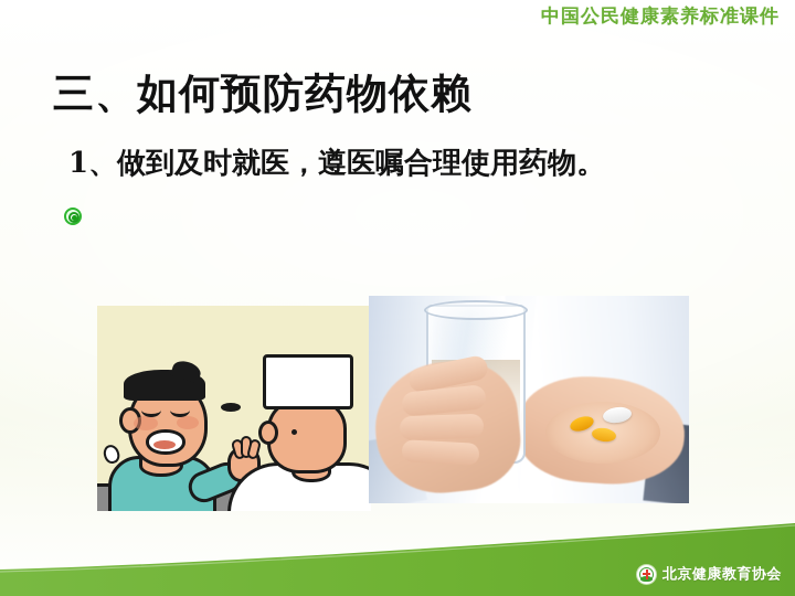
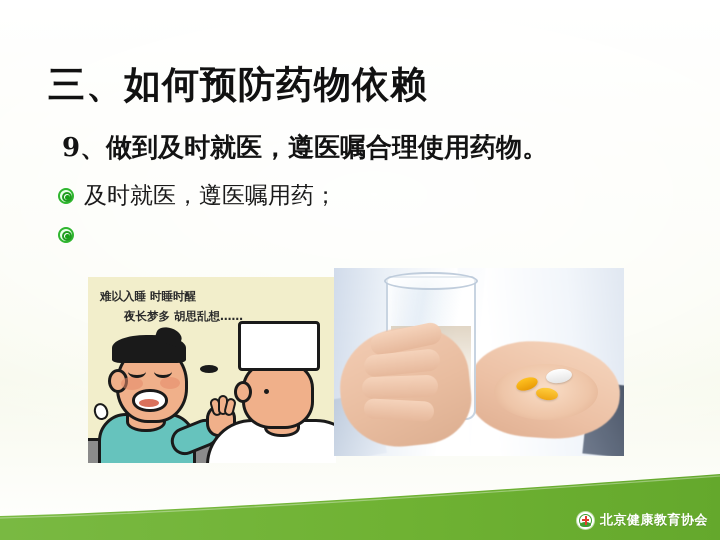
- 中国公民健康素养标准课件
  三、如何预防药物依赖
- 1、做到及时就医，遵医嘱合理使用药物。
+ 9、做到及时就医，遵医嘱合理使用药物。
+ 及时就医，遵医嘱用药；
+ 难以入睡 时睡时醒
+ 夜长梦多 胡思乱想……
  北京健康教育协会
